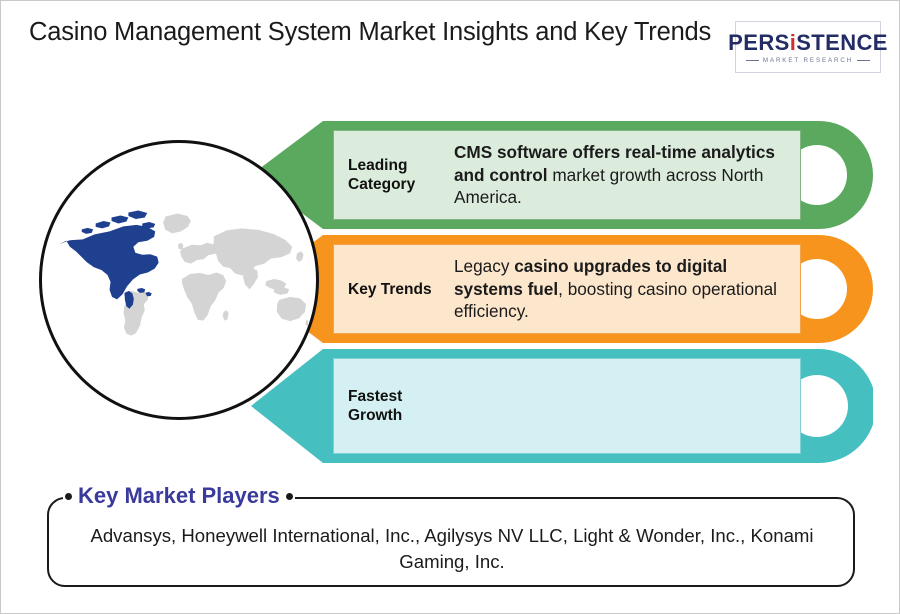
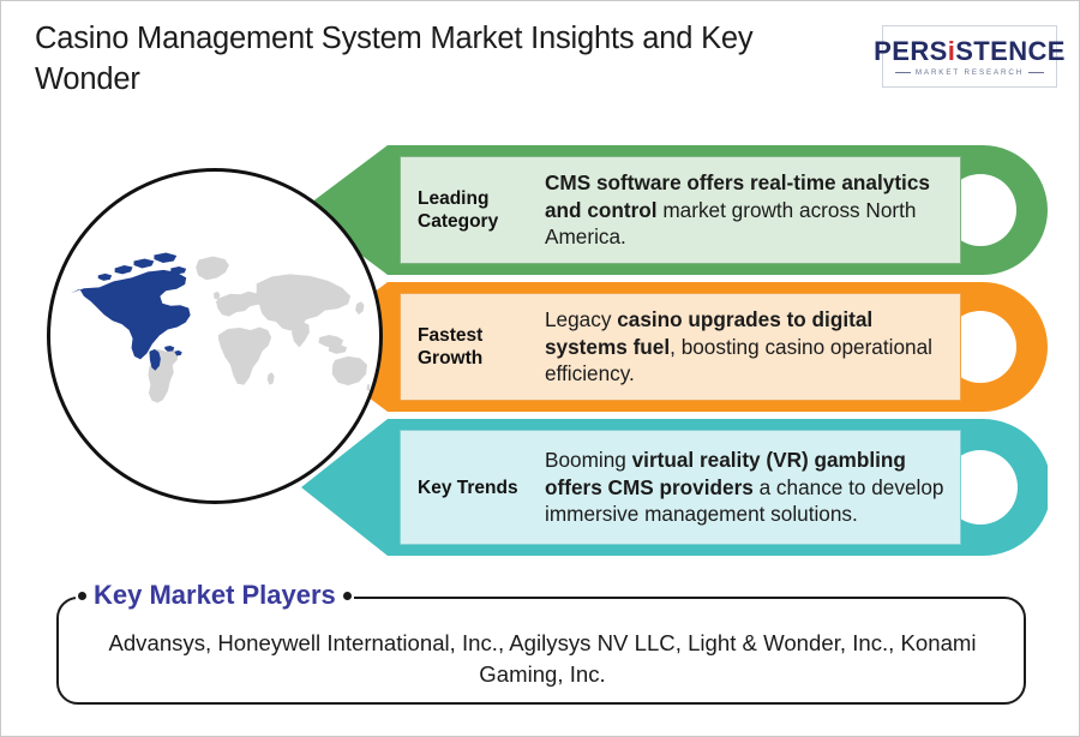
- Casino Management System Market Insights and Key Trends
+ Casino Management System Market Insights and Key Wonder
  PERSiSTENCE
  Leading Category
  CMS software offers real-time analytics and control market growth across North America.
- Key Trends
+ Fastest Growth
  Legacy casino upgrades to digital systems fuel, boosting casino operational efficiency.
- Fastest Growth
+ Key Trends
+ Booming virtual reality (VR) gambling offers CMS providers a chance to develop immersive management solutions.
  Key Market Players
  Advansys, Honeywell International, Inc., Agilysys NV LLC, Light & Wonder, Inc., Konami Gaming, Inc.
